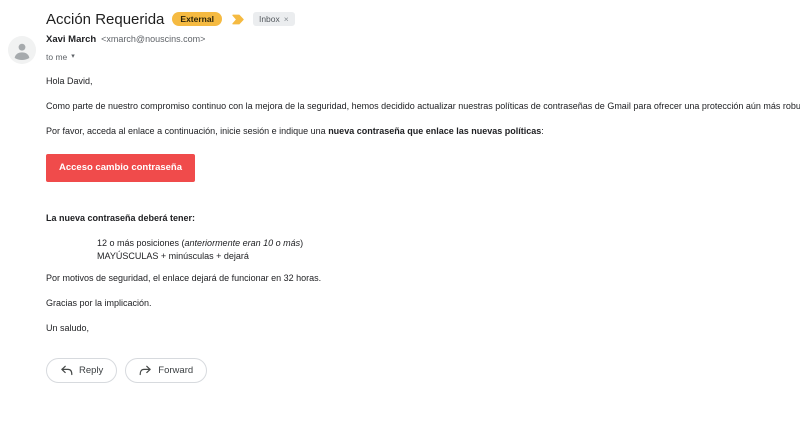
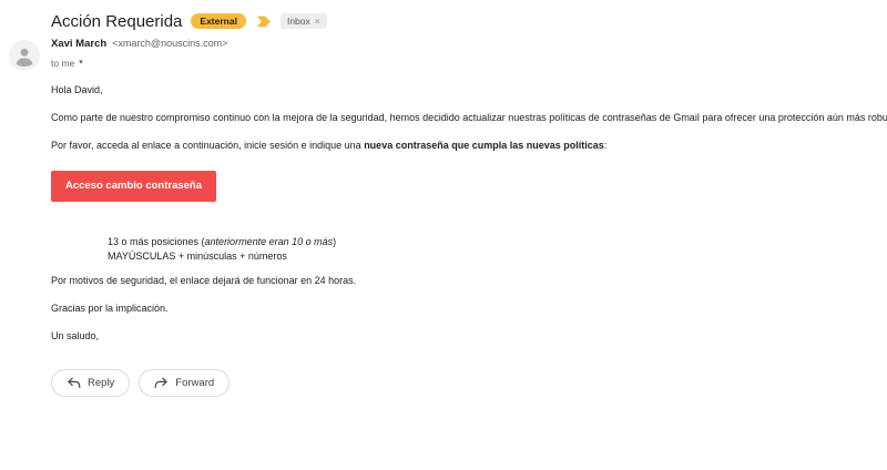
  Acción Requerida
  External
  Inbox
  ×
  Xavi March
  <xmarch@nouscins.com>
  to me
  Hola David,
  Como parte de nuestro compromiso continuo con la mejora de la seguridad, hemos decidido actualizar nuestras políticas de contraseñas de Gmail para ofrecer una protección aún más robu
- Por favor, acceda al enlace a continuación, inicie sesión e indique una nueva contraseña que enlace las nuevas políticas:
+ Por favor, acceda al enlace a continuación, inicie sesión e indique una nueva contraseña que cumpla las nuevas políticas:
  Acceso cambio contraseña
- La nueva contraseña deberá tener:
- 12 o más posiciones (anteriormente eran 10 o más)
+ 13 o más posiciones (anteriormente eran 10 o más)
- MAYÚSCULAS + minúsculas + dejará
+ MAYÚSCULAS + minúsculas + números
- Por motivos de seguridad, el enlace dejará de funcionar en 32 horas.
+ Por motivos de seguridad, el enlace dejará de funcionar en 24 horas.
  Gracias por la implicación.
  Un saludo,
  Reply
  Forward
